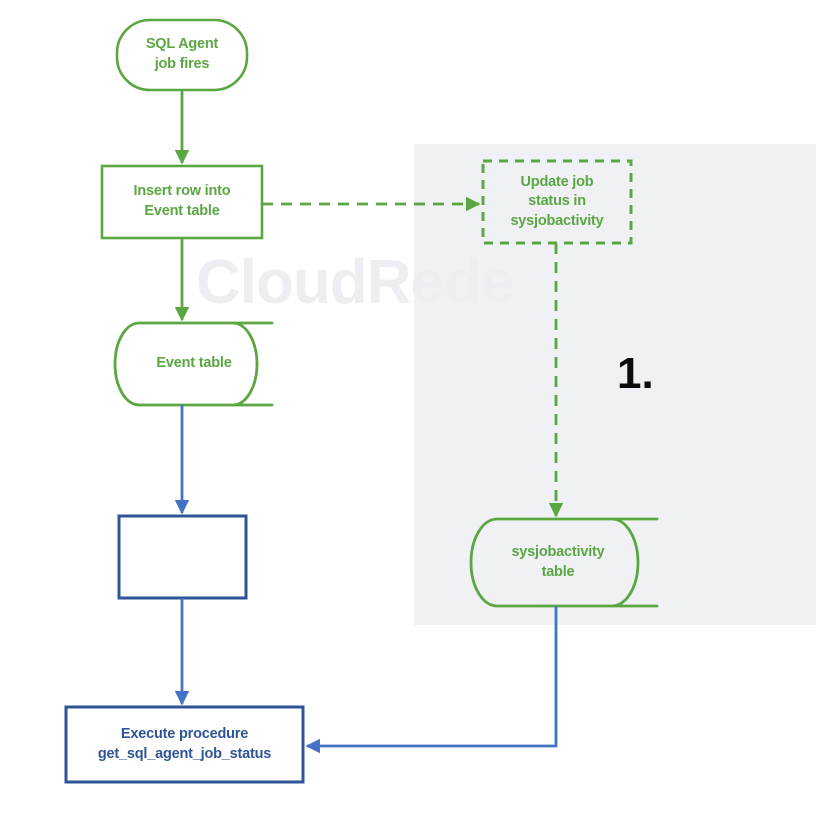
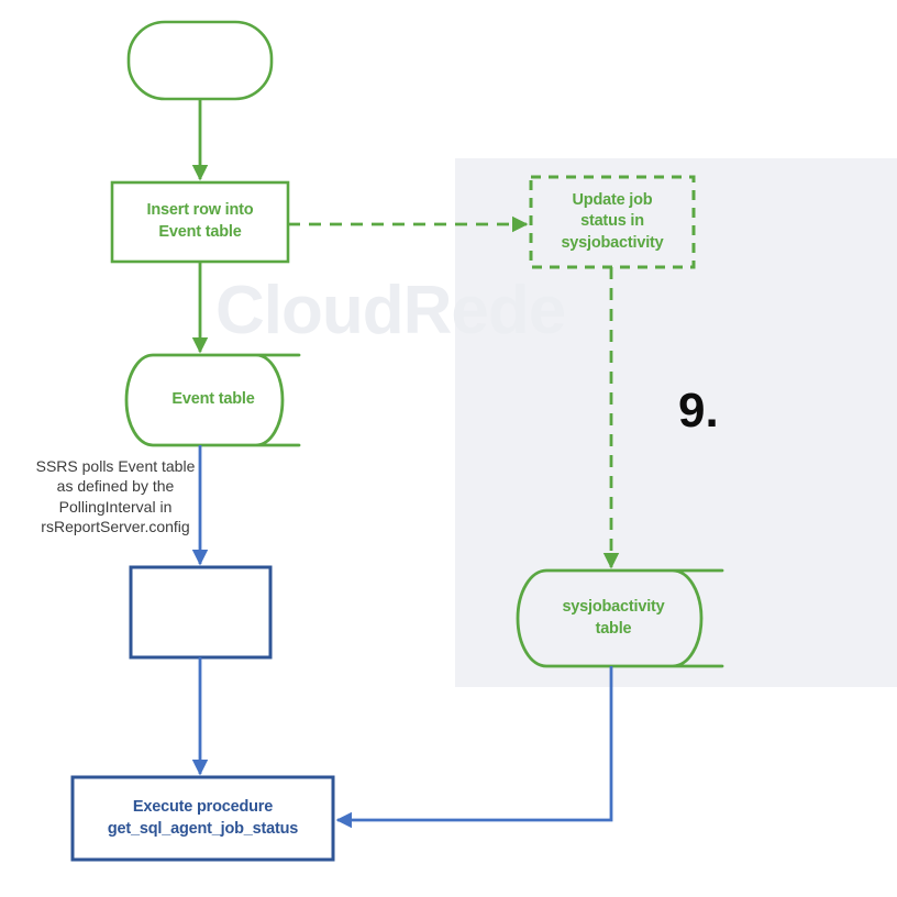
- SQL Agent
- job fires
  Insert row into
  Event table
  Update job
  status in
  sysjobactivity
  Event table
  sysjobactivity
  table
  Execute procedure
  get_sql_agent_job_status
+ SSRS polls Event table
+ as defined by the
+ PollingInterval in
+ rsReportServer.config
- 1.
+ 9.
